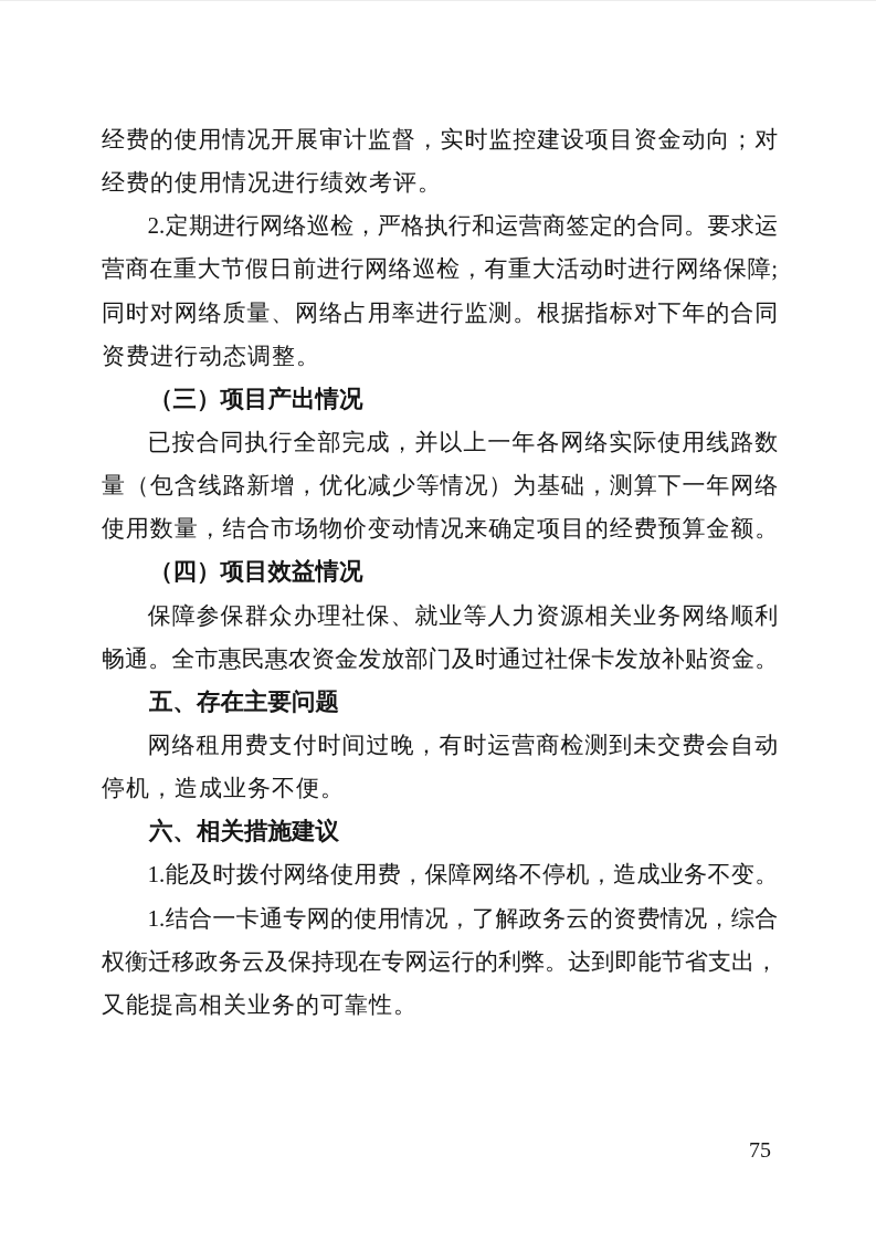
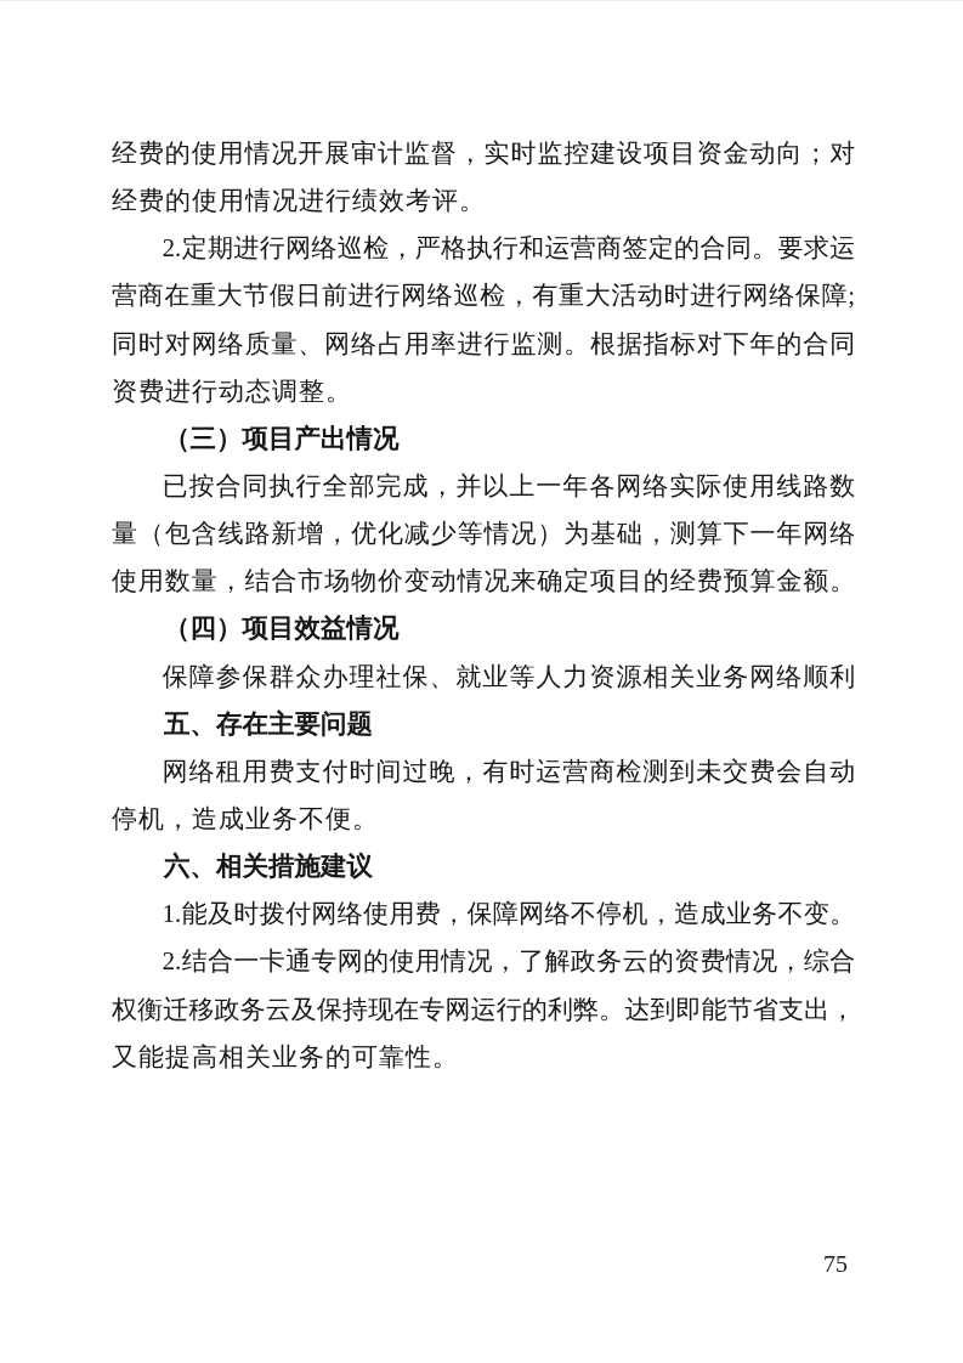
  经费的使用情况开展审计监督，实时监控建设项目资金动向；对
  经费的使用情况进行绩效考评。
  2.定期进行网络巡检，严格执行和运营商签定的合同。要求运
  营商在重大节假日前进行网络巡检，有重大活动时进行网络保障;
  同时对网络质量、网络占用率进行监测。根据指标对下年的合同
  资费进行动态调整。
  （三）项目产出情况
  已按合同执行全部完成，并以上一年各网络实际使用线路数
  量（包含线路新增，优化减少等情况）为基础，测算下一年网络
  使用数量，结合市场物价变动情况来确定项目的经费预算金额。
  （四）项目效益情况
  保障参保群众办理社保、就业等人力资源相关业务网络顺利
- 畅通。全市惠民惠农资金发放部门及时通过社保卡发放补贴资金。
  五、存在主要问题
  网络租用费支付时间过晚，有时运营商检测到未交费会自动
  停机，造成业务不便。
  六、相关措施建议
  1.能及时拨付网络使用费，保障网络不停机，造成业务不变。
- 1.结合一卡通专网的使用情况，了解政务云的资费情况，综合
+ 2.结合一卡通专网的使用情况，了解政务云的资费情况，综合
  权衡迁移政务云及保持现在专网运行的利弊。达到即能节省支出，
  又能提高相关业务的可靠性。
  75
